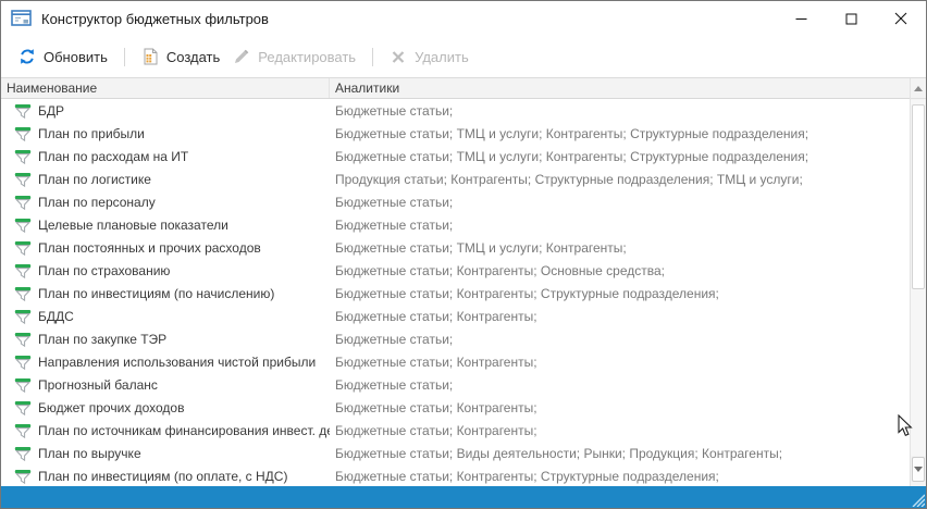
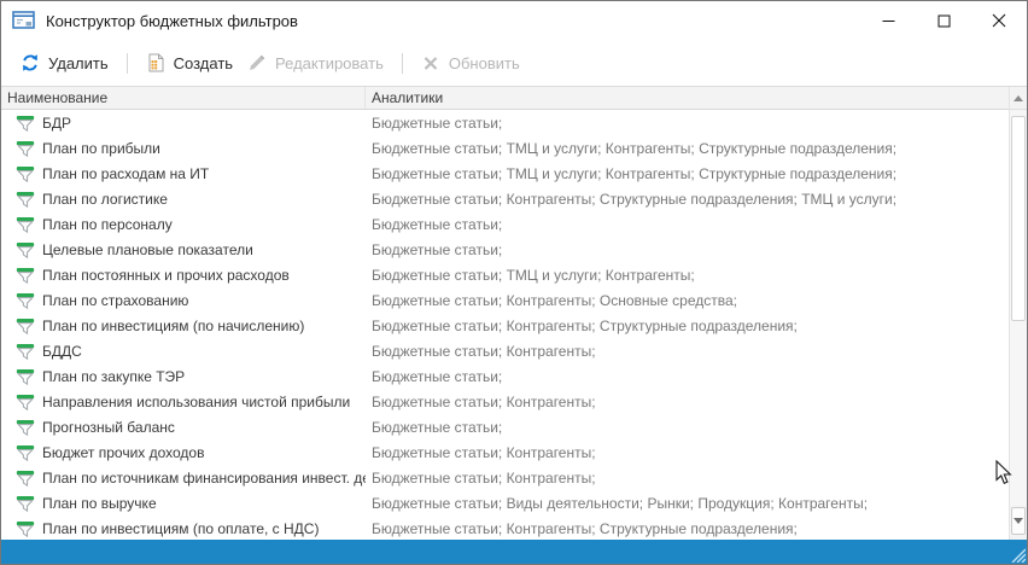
  Конструктор бюджетных фильтров
- Обновить
+ Удалить
  Создать
  Редактировать
- Удалить
+ Обновить
  Наименование
  Аналитики
  БДР
  Бюджетные статьи;
  План по прибыли
  Бюджетные статьи; ТМЦ и услуги; Контрагенты; Структурные подразделения;
  План по расходам на ИТ
  Бюджетные статьи; ТМЦ и услуги; Контрагенты; Структурные подразделения;
  План по логистике
- Продукция статьи; Контрагенты; Структурные подразделения; ТМЦ и услуги;
+ Бюджетные статьи; Контрагенты; Структурные подразделения; ТМЦ и услуги;
  План по персоналу
  Бюджетные статьи;
  Целевые плановые показатели
  Бюджетные статьи;
  План постоянных и прочих расходов
  Бюджетные статьи; ТМЦ и услуги; Контрагенты;
  План по страхованию
  Бюджетные статьи; Контрагенты; Основные средства;
  План по инвестициям (по начислению)
  Бюджетные статьи; Контрагенты; Структурные подразделения;
  БДДС
  Бюджетные статьи; Контрагенты;
  План по закупке ТЭР
  Бюджетные статьи;
  Направления использования чистой прибыли
  Бюджетные статьи; Контрагенты;
  Прогнозный баланс
  Бюджетные статьи;
  Бюджет прочих доходов
  Бюджетные статьи; Контрагенты;
  План по источникам финансирования инвест. д
  Бюджетные статьи; Контрагенты;
  План по выручке
  Бюджетные статьи; Виды деятельности; Рынки; Продукция; Контрагенты;
  План по инвестициям (по оплате, с НДС)
  Бюджетные статьи; Контрагенты; Структурные подразделения;
